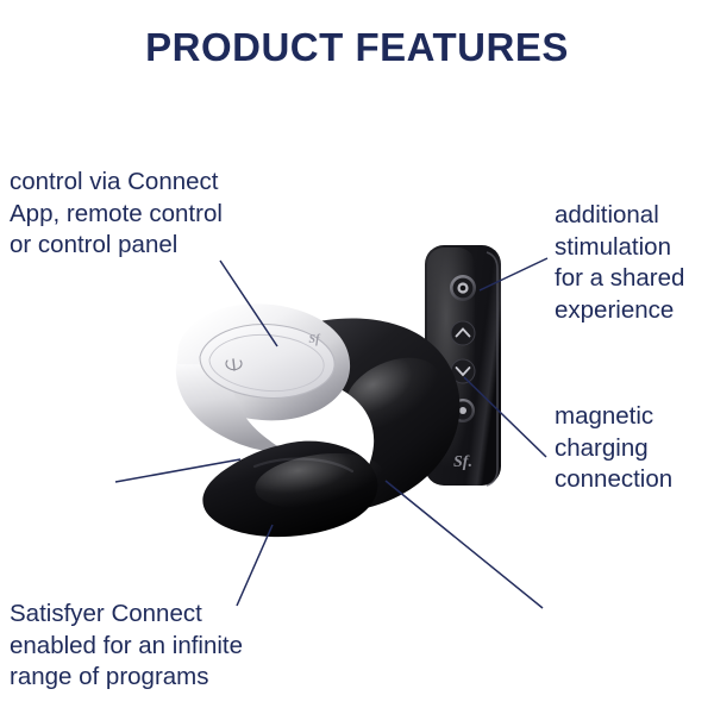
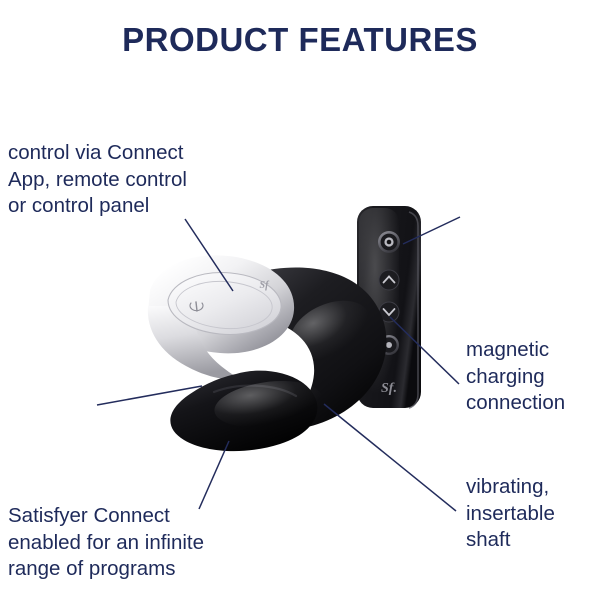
  Sf.
  Sf
  PRODUCT FEATURES
  control via Connect
  App, remote control
  or control panel
  Satisfyer Connect
  enabled for an infinite
  range of programs
- additional
- stimulation
- for a shared
- experience
  magnetic
  charging
  connection
+ vibrating,
+ insertable
+ shaft
